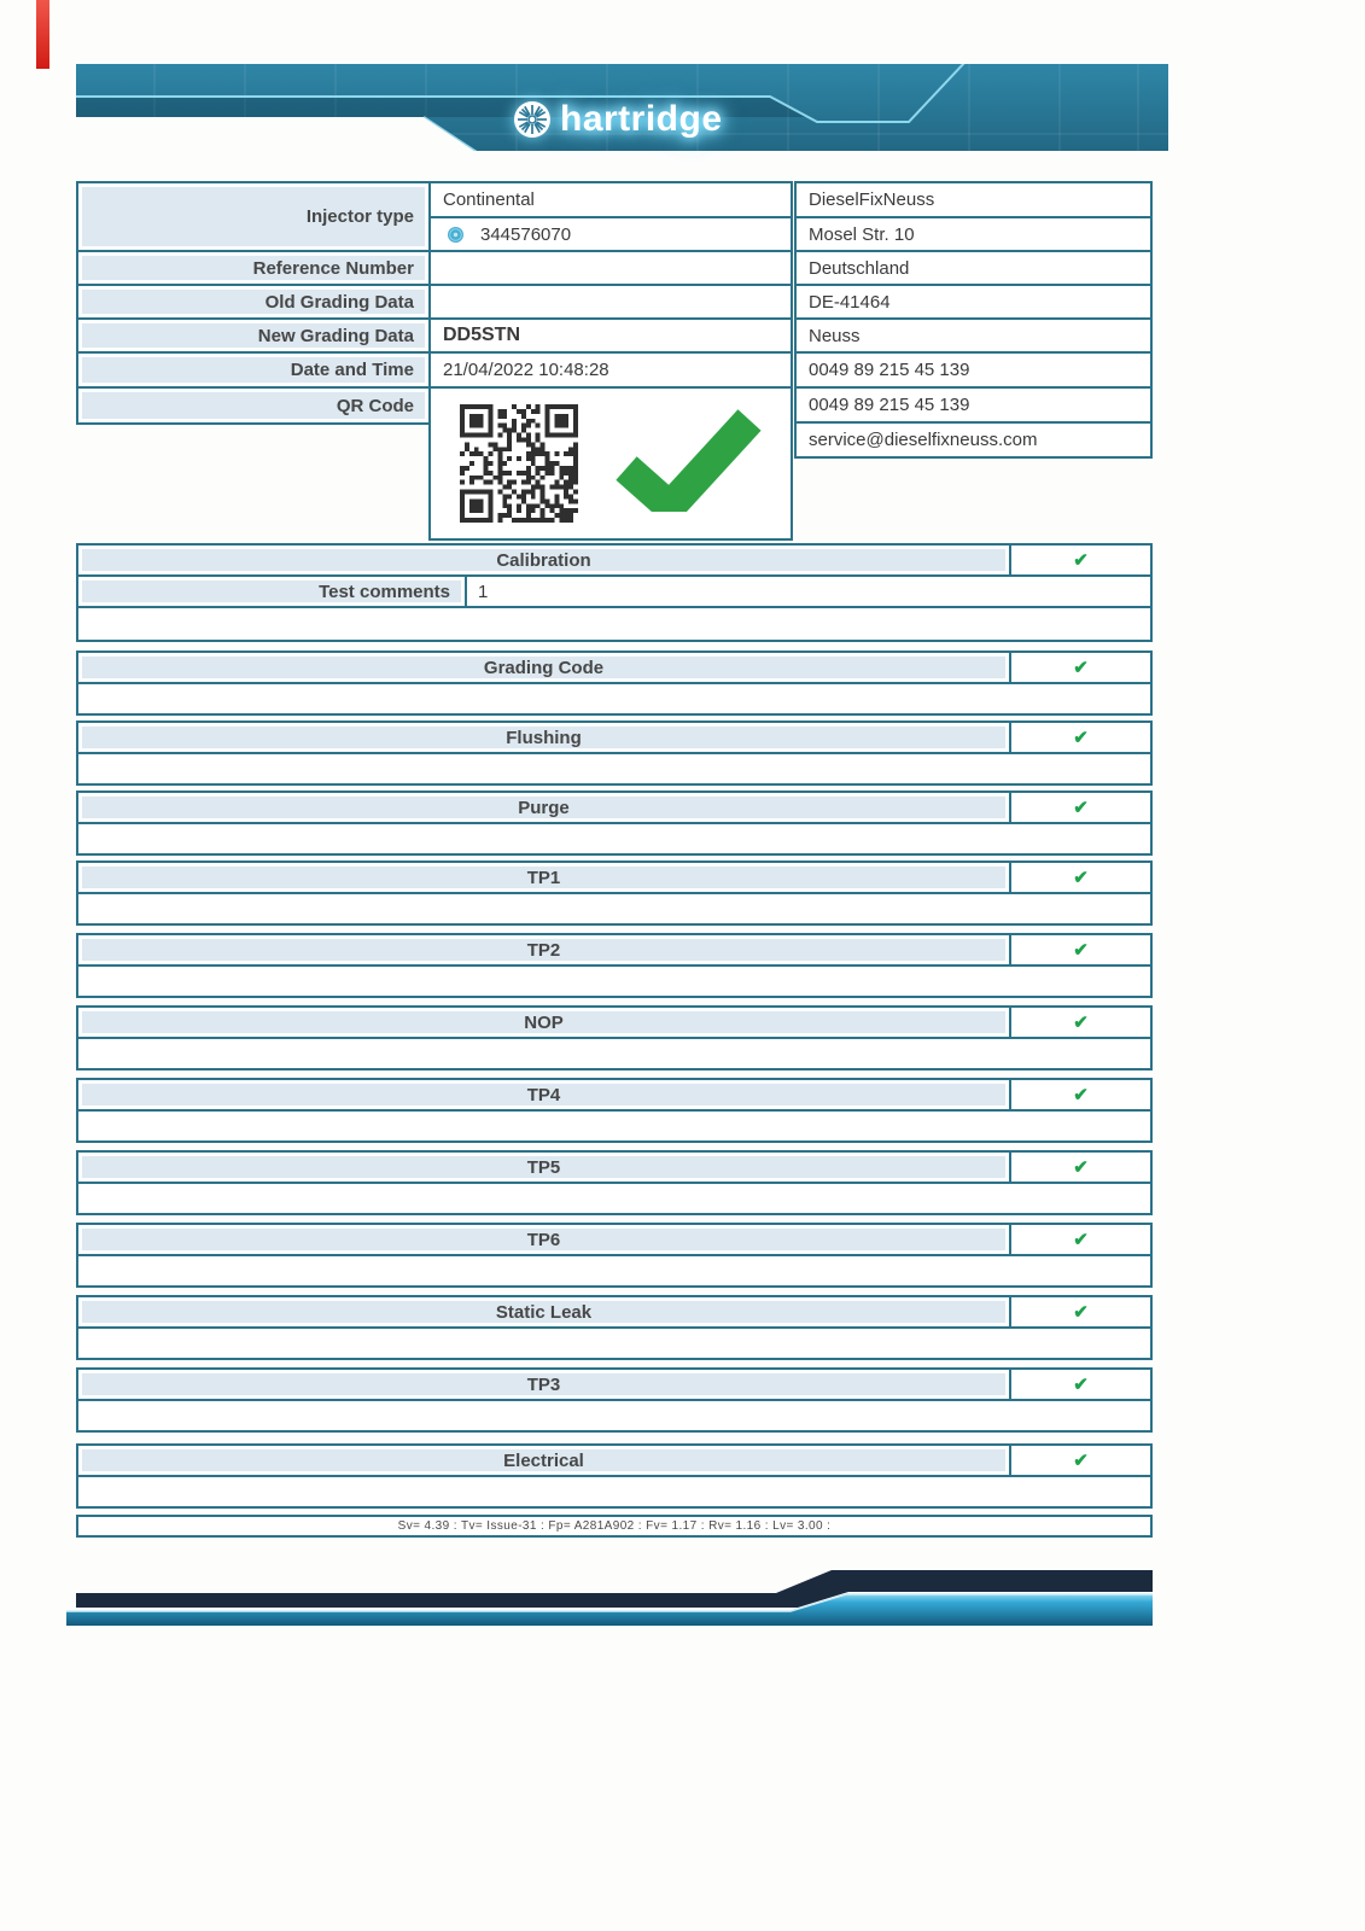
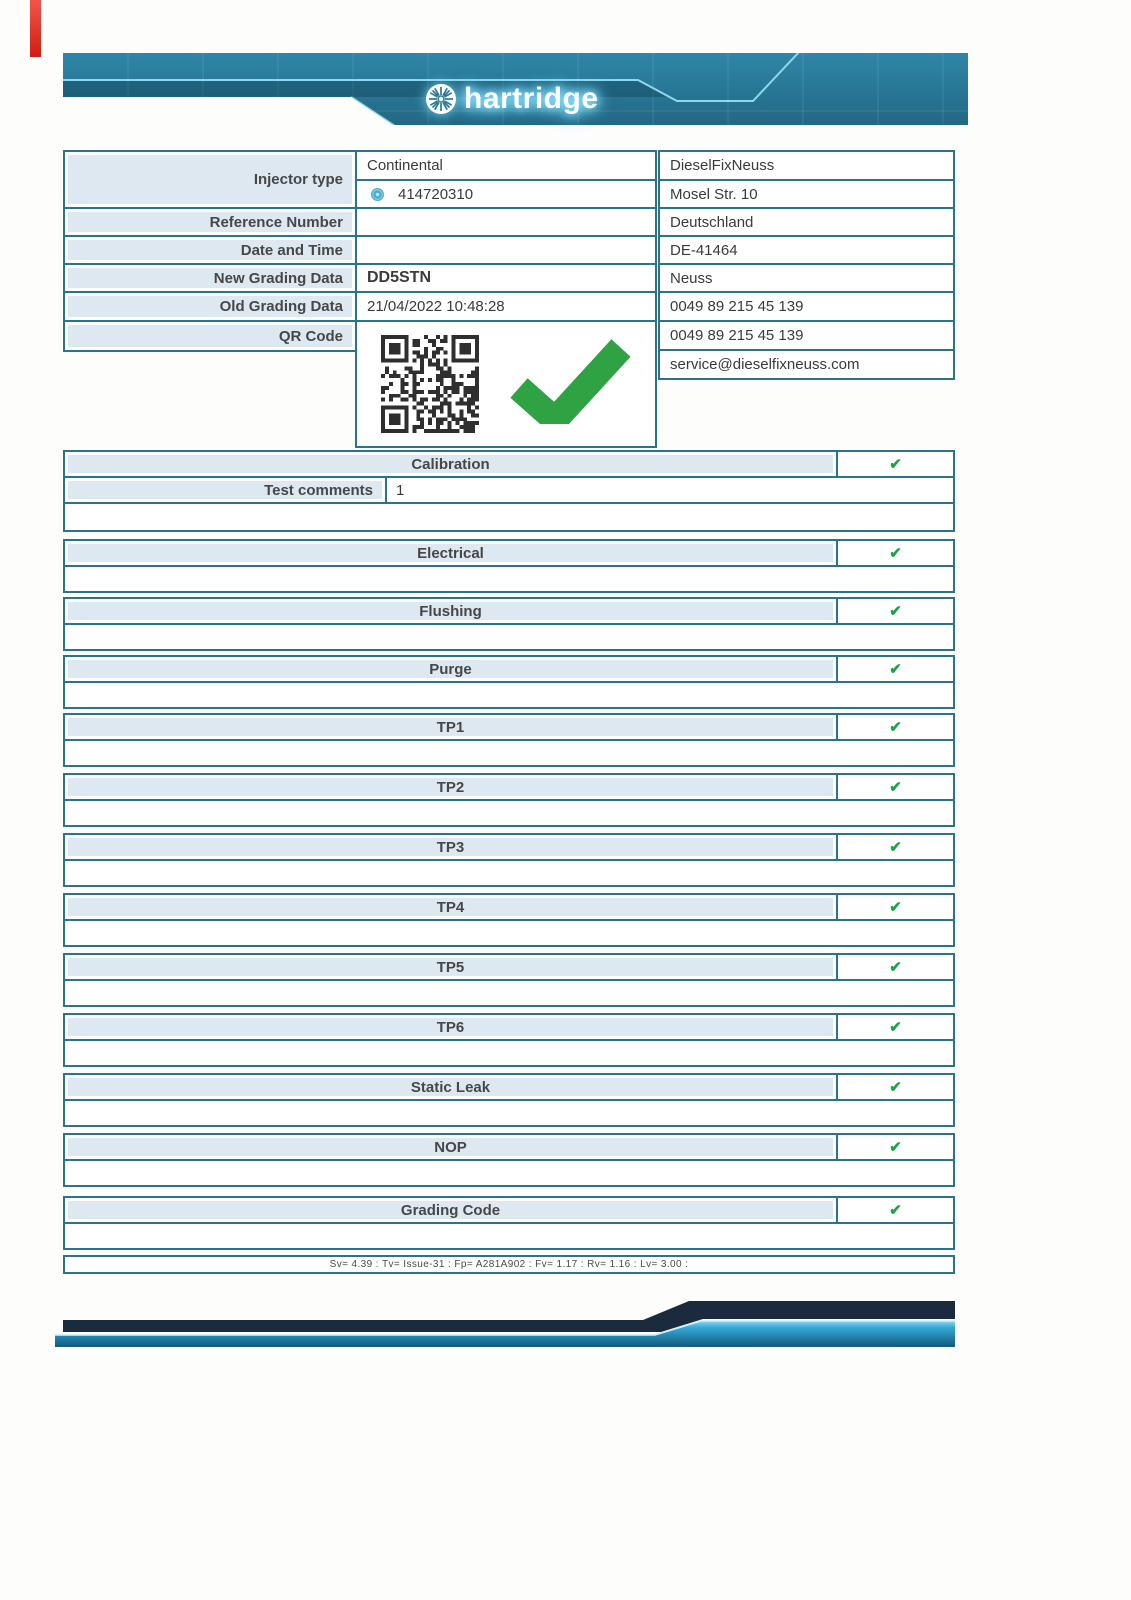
  hartridge
  Injector type
  Continental
- 344576070
+ 414720310
  Reference Number
- Old Grading Data
+ Date and Time
  New Grading Data
  DD5STN
- Date and Time
+ Old Grading Data
  21/04/2022 10:48:28
  QR Code
  DieselFixNeuss
  Mosel Str. 10
  Deutschland
  DE-41464
  Neuss
  0049 89 215 45 139
  0049 89 215 45 139
  service@dieselfixneuss.com
  Calibration
  ✔
  Test comments
  1
- Grading Code
+ Electrical
  ✔
  Flushing
  ✔
  Purge
  ✔
  TP1
  ✔
  TP2
  ✔
- NOP
+ TP3
  ✔
  TP4
  ✔
  TP5
  ✔
  TP6
  ✔
  Static Leak
  ✔
- TP3
+ NOP
  ✔
- Electrical
+ Grading Code
  ✔
  Sv= 4.39 : Tv= Issue-31 : Fp= A281A902 : Fv= 1.17 : Rv= 1.16 : Lv= 3.00 :
